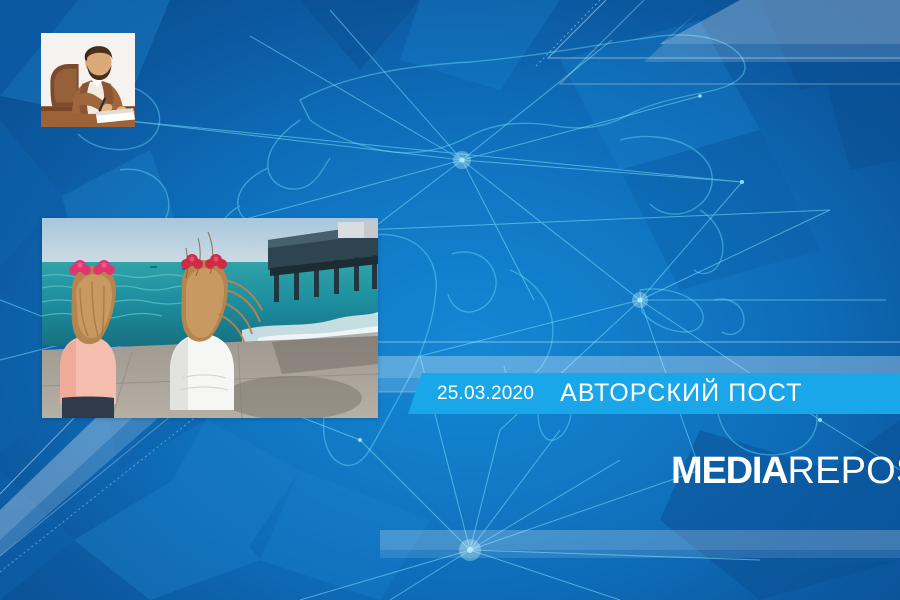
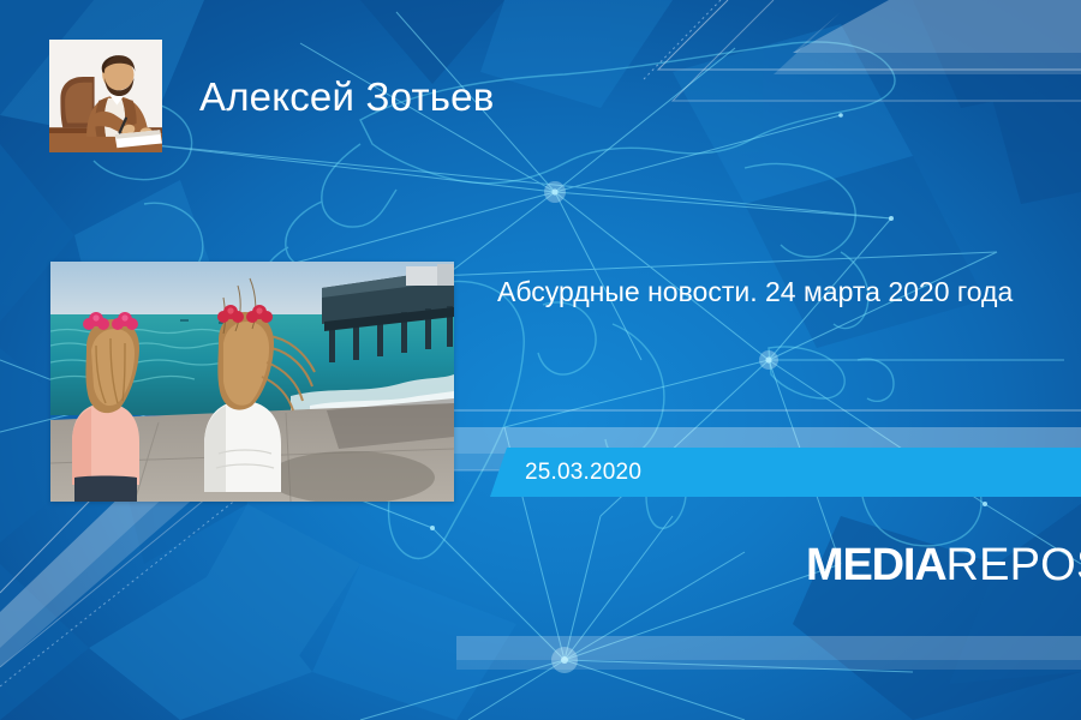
+ Алексей Зотьев
+ Абсурдные новости. 24 марта 2020 года
  25.03.2020
- АВТОРСКИЙ ПОСТ
  MEDIAREPO
